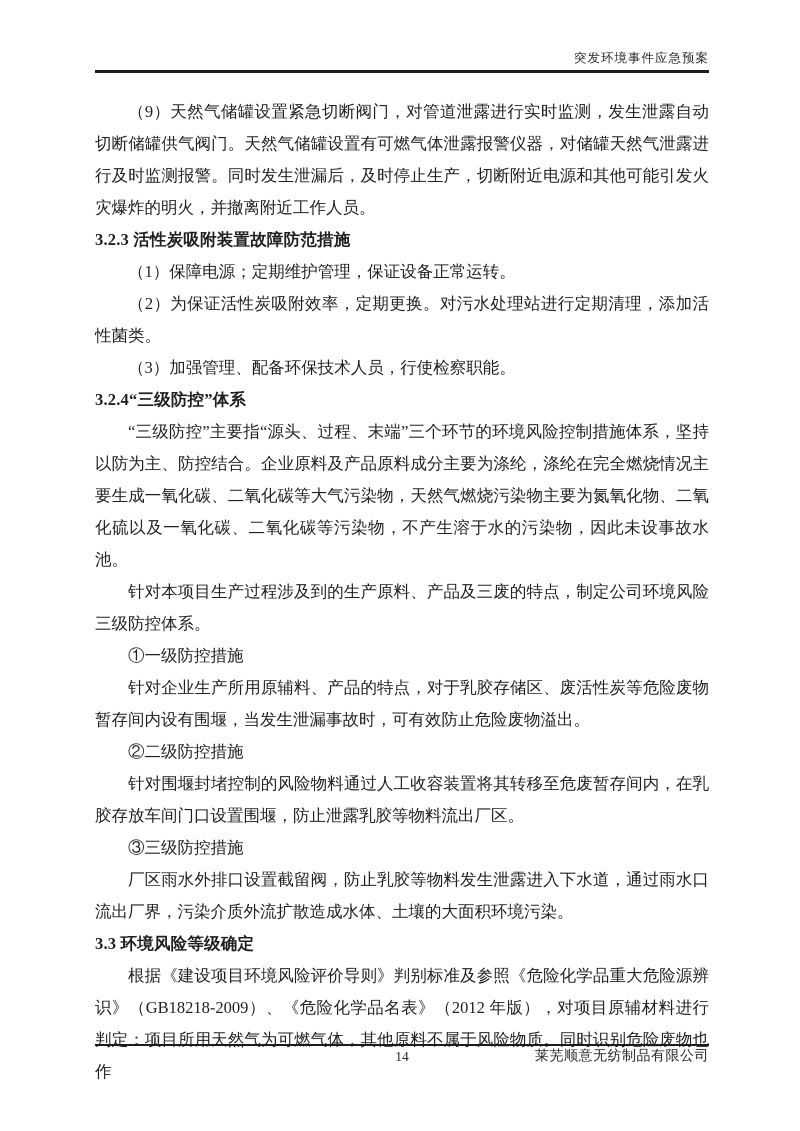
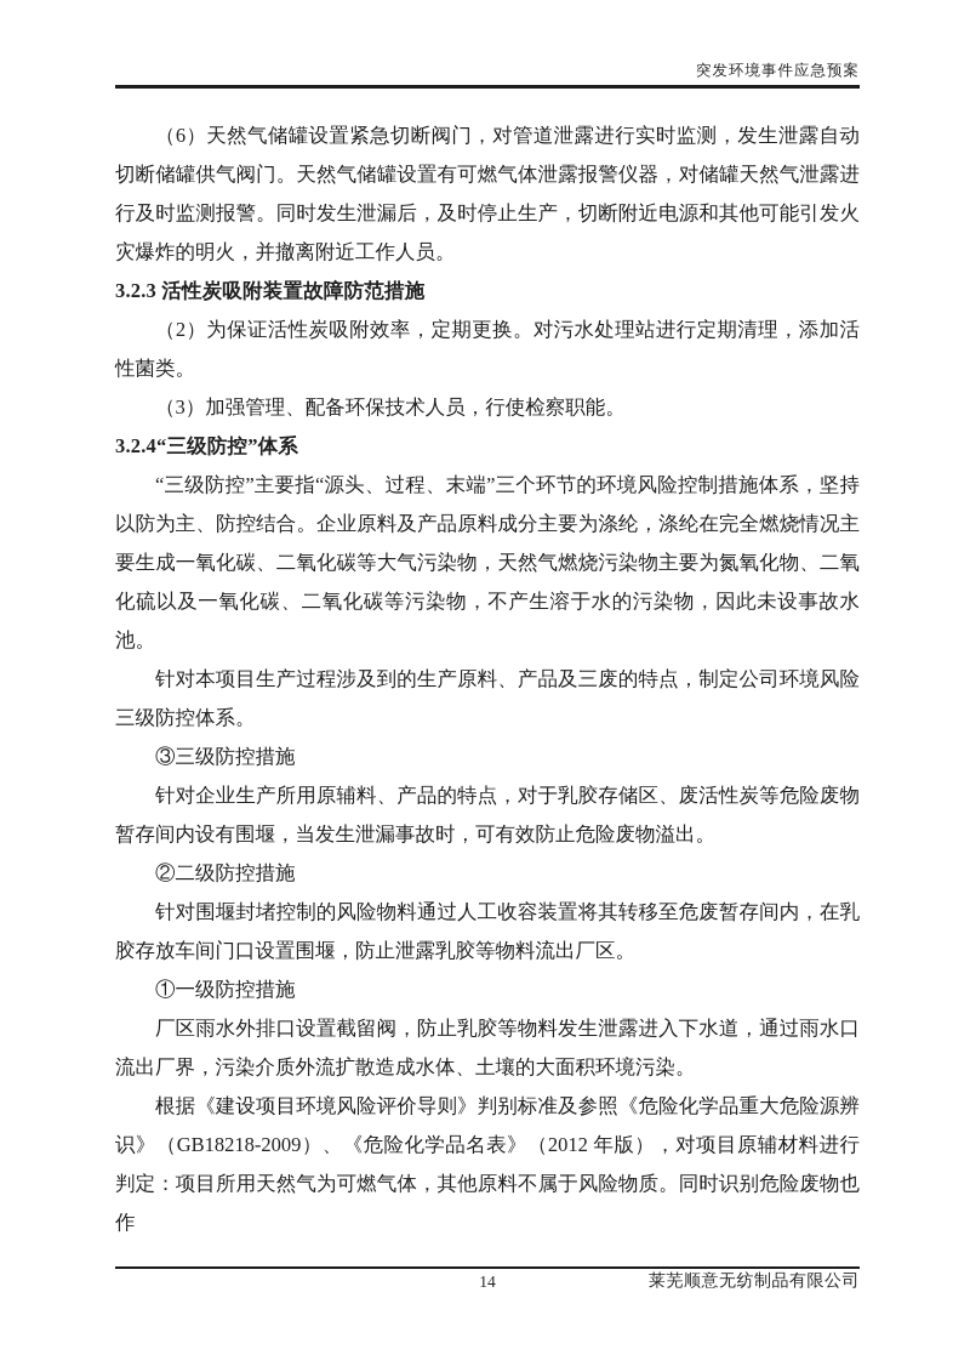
  突发环境事件应急预案
- （9）天然气储罐设置紧急切断阀门，对管道泄露进行实时监测，发生泄露自动切断储罐供气阀门。天然气储罐设置有可燃气体泄露报警仪器，对储罐天然气泄露进行及时监测报警。同时发生泄漏后，及时停止生产，切断附近电源和其他可能引发火灾爆炸的明火，并撤离附近工作人员。
+ （6）天然气储罐设置紧急切断阀门，对管道泄露进行实时监测，发生泄露自动切断储罐供气阀门。天然气储罐设置有可燃气体泄露报警仪器，对储罐天然气泄露进行及时监测报警。同时发生泄漏后，及时停止生产，切断附近电源和其他可能引发火灾爆炸的明火，并撤离附近工作人员。
  3.2.3 活性炭吸附装置故障防范措施
- （1）保障电源；定期维护管理，保证设备正常运转。
  （2）为保证活性炭吸附效率，定期更换。对污水处理站进行定期清理，添加活性菌类。
  （3）加强管理、配备环保技术人员，行使检察职能。
  3.2.4“三级防控”体系
  “三级防控”主要指“源头、过程、末端”三个环节的环境风险控制措施体系，坚持以防为主、防控结合。企业原料及产品原料成分主要为涤纶，涤纶在完全燃烧情况主要生成一氧化碳、二氧化碳等大气污染物，天然气燃烧污染物主要为氮氧化物、二氧化硫以及一氧化碳、二氧化碳等污染物，不产生溶于水的污染物，因此未设事故水池。
  针对本项目生产过程涉及到的生产原料、产品及三废的特点，制定公司环境风险三级防控体系。
- ①一级防控措施
+ ③三级防控措施
  针对企业生产所用原辅料、产品的特点，对于乳胶存储区、废活性炭等危险废物暂存间内设有围堰，当发生泄漏事故时，可有效防止危险废物溢出。
  ②二级防控措施
  针对围堰封堵控制的风险物料通过人工收容装置将其转移至危废暂存间内，在乳胶存放车间门口设置围堰，防止泄露乳胶等物料流出厂区。
- ③三级防控措施
+ ①一级防控措施
  厂区雨水外排口设置截留阀，防止乳胶等物料发生泄露进入下水道，通过雨水口流出厂界，污染介质外流扩散造成水体、土壤的大面积环境污染。
- 3.3 环境风险等级确定
  根据《建设项目环境风险评价导则》判别标准及参照《危险化学品重大危险源辨识》（GB18218-2009）、《危险化学品名表》（2012 年版），对项目原辅材料进行判定：项目所用天然气为可燃气体，其他原料不属于风险物质。同时识别危险废物也作
  14
  莱芜顺意无纺制品有限公司
